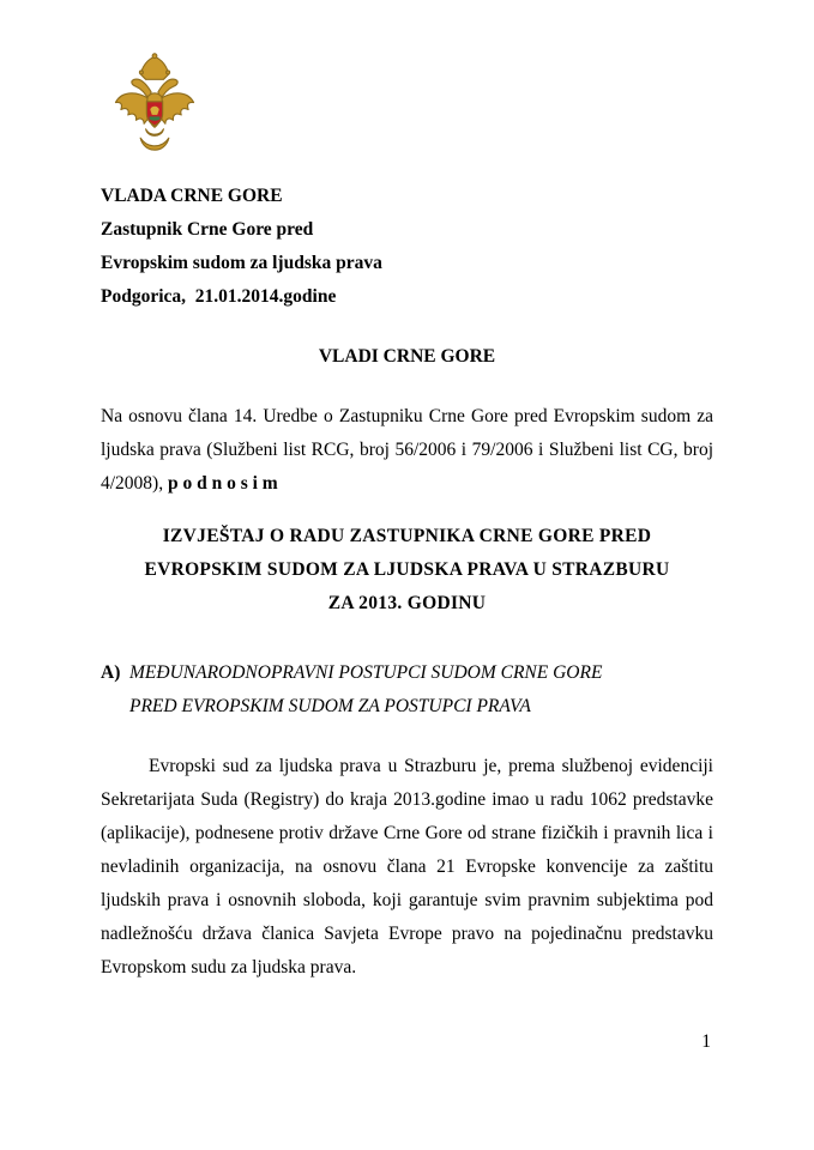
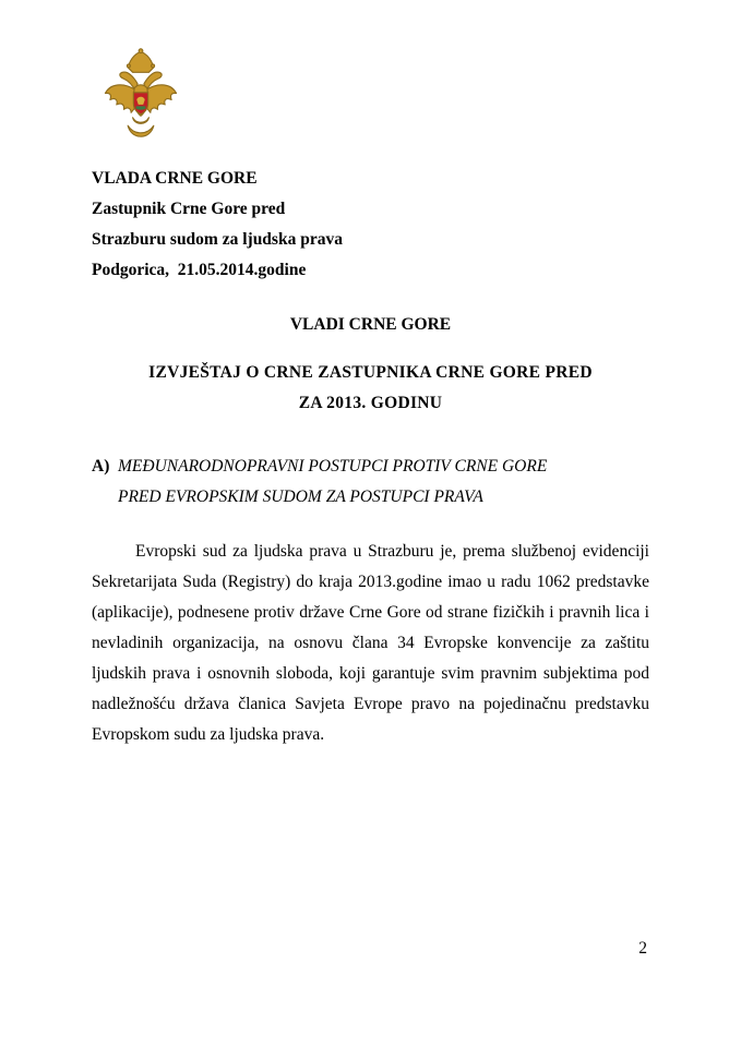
  VLADA CRNE GORE
  Zastupnik Crne Gore pred
- Evropskim sudom za ljudska prava
+ Strazburu sudom za ljudska prava
- Podgorica, 21.01.2014.godine
+ Podgorica, 21.05.2014.godine
  VLADI CRNE GORE
- Na osnovu člana 14. Uredbe o Zastupniku Crne Gore pred Evropskim sudom za ljudska prava (Službeni list RCG, broj 56/2006 i 79/2006 i Službeni list CG, broj 4/2008), p o d n o s i m
- IZVJEŠTAJ O RADU ZASTUPNIKA CRNE GORE PRED
+ IZVJEŠTAJ O CRNE ZASTUPNIKA CRNE GORE PRED
- EVROPSKIM SUDOM ZA LJUDSKA PRAVA U STRAZBURU
  ZA 2013. GODINU
- A) MEĐUNARODNOPRAVNI POSTUPCI SUDOM CRNE GORE
+ A) MEĐUNARODNOPRAVNI POSTUPCI PROTIV CRNE GORE
  PRED EVROPSKIM SUDOM ZA POSTUPCI PRAVA
- Evropski sud za ljudska prava u Strazburu je, prema službenoj evidenciji Sekretarijata Suda (Registry) do kraja 2013.godine imao u radu 1062 predstavke (aplikacije), podnesene protiv države Crne Gore od strane fizičkih i pravnih lica i nevladinih organizacija, na osnovu člana 21 Evropske konvencije za zaštitu ljudskih prava i osnovnih sloboda, koji garantuje svim pravnim subjektima pod nadležnošću država članica Savjeta Evrope pravo na pojedinačnu predstavku Evropskom sudu za ljudska prava.
+ Evropski sud za ljudska prava u Strazburu je, prema službenoj evidenciji Sekretarijata Suda (Registry) do kraja 2013.godine imao u radu 1062 predstavke (aplikacije), podnesene protiv države Crne Gore od strane fizičkih i pravnih lica i nevladinih organizacija, na osnovu člana 34 Evropske konvencije za zaštitu ljudskih prava i osnovnih sloboda, koji garantuje svim pravnim subjektima pod nadležnošću država članica Savjeta Evrope pravo na pojedinačnu predstavku Evropskom sudu za ljudska prava.
- 1
+ 2
